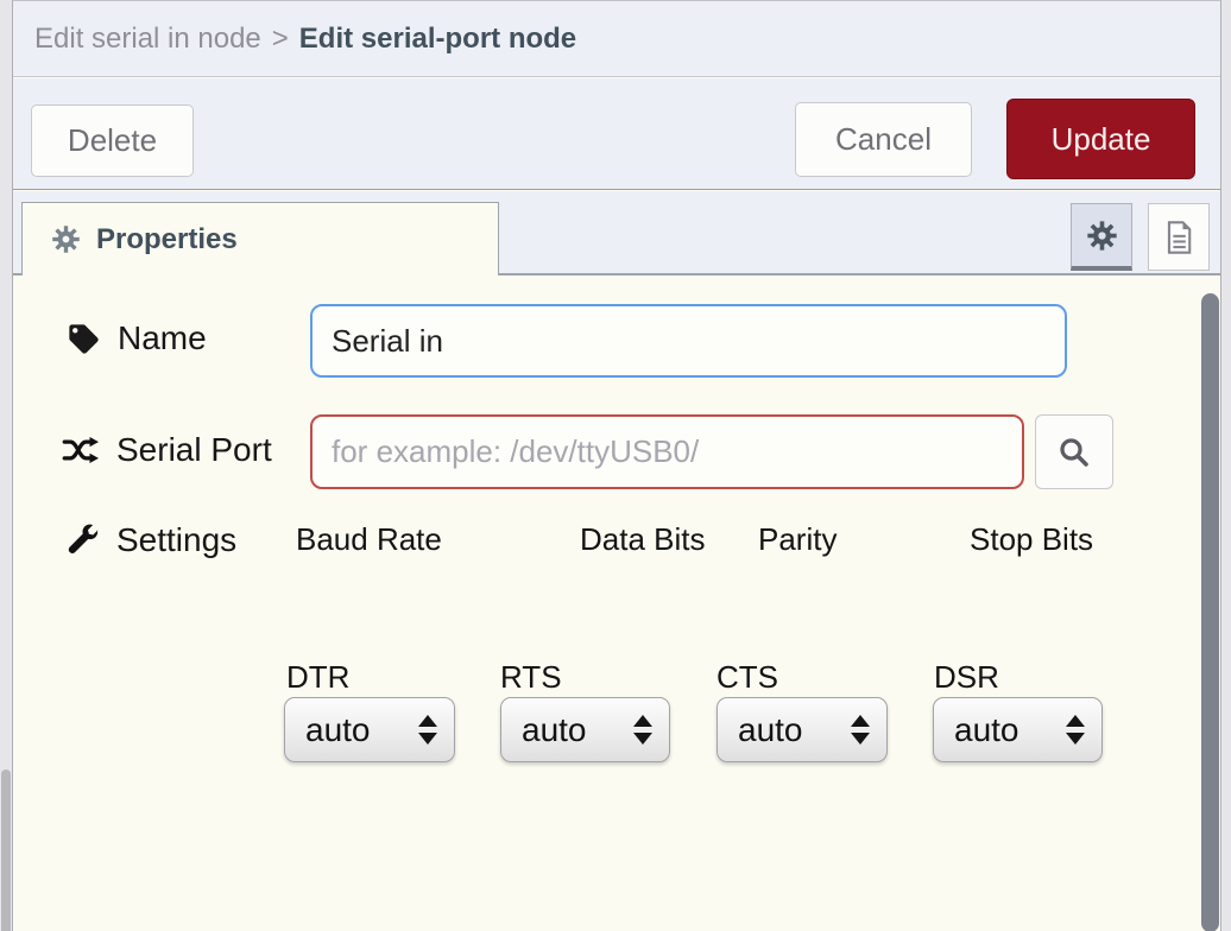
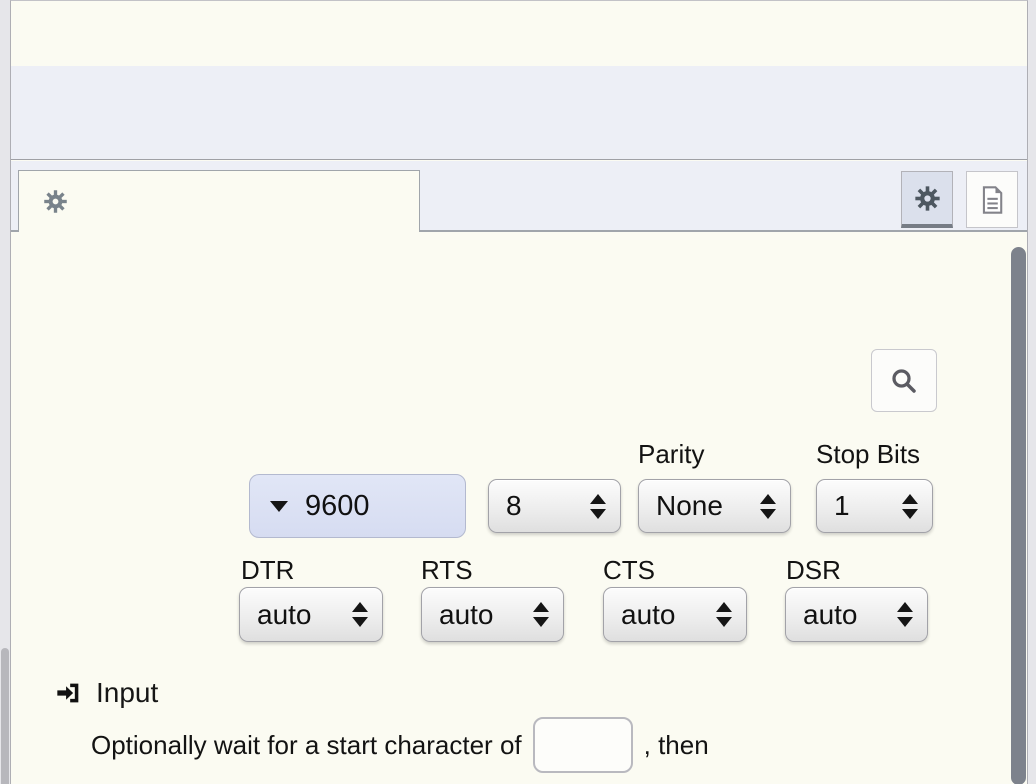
- Edit serial in node
- >
- Edit serial-port node
- Delete
- Cancel
- Update
- Properties
- Name
- Serial in
- Serial Port
- for example: /dev/ttyUSB0/
- Settings
- Baud Rate
- Data Bits
  Parity
  Stop Bits
+ 9600
+ 8
+ None
+ 1
  DTR
  RTS
  CTS
  DSR
  auto
  auto
  auto
  auto
+ Input
+ Optionally wait for a start character of
+ , then
